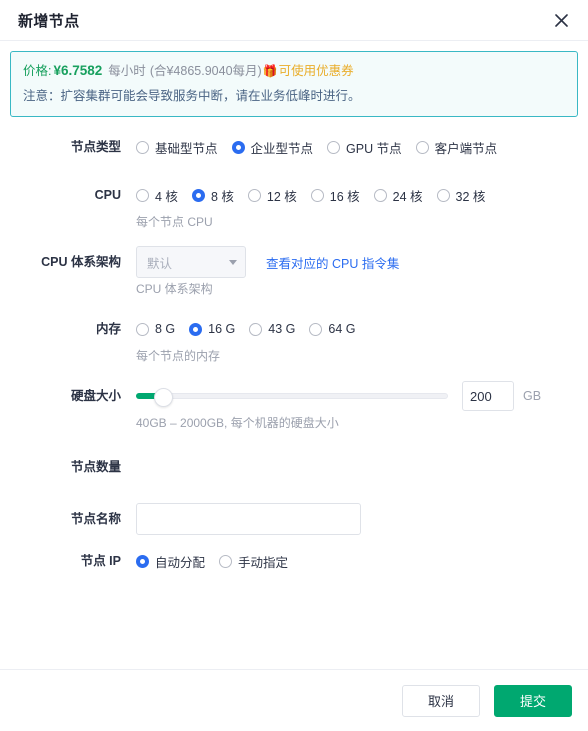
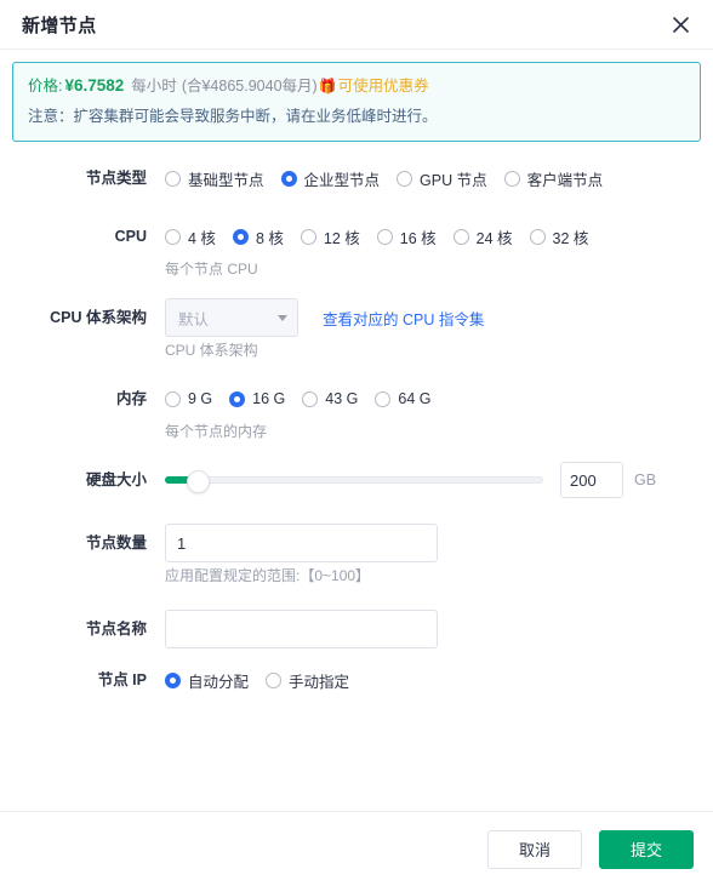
  新增节点
  价格: ¥6.7582 每小时 (合¥4865.9040每月)🎁可使用优惠券
  注意：扩容集群可能会导致服务中断，请在业务低峰时进行。
  节点类型
  基础型节点
  企业型节点
  GPU 节点
  客户端节点
  CPU
  4 核
  8 核
  12 核
  16 核
  24 核
  32 核
  每个节点 CPU
  CPU 体系架构
  默认
  查看对应的 CPU 指令集
  CPU 体系架构
  内存
- 8 G
+ 9 G
  16 G
  43 G
  64 G
  每个节点的内存
  硬盘大小
  200
  GB
- 40GB – 2000GB, 每个机器的硬盘大小
  节点数量
+ 1
+ 应用配置规定的范围:【0~100】
  节点名称
  节点 IP
  自动分配
  手动指定
  取消
  提交
